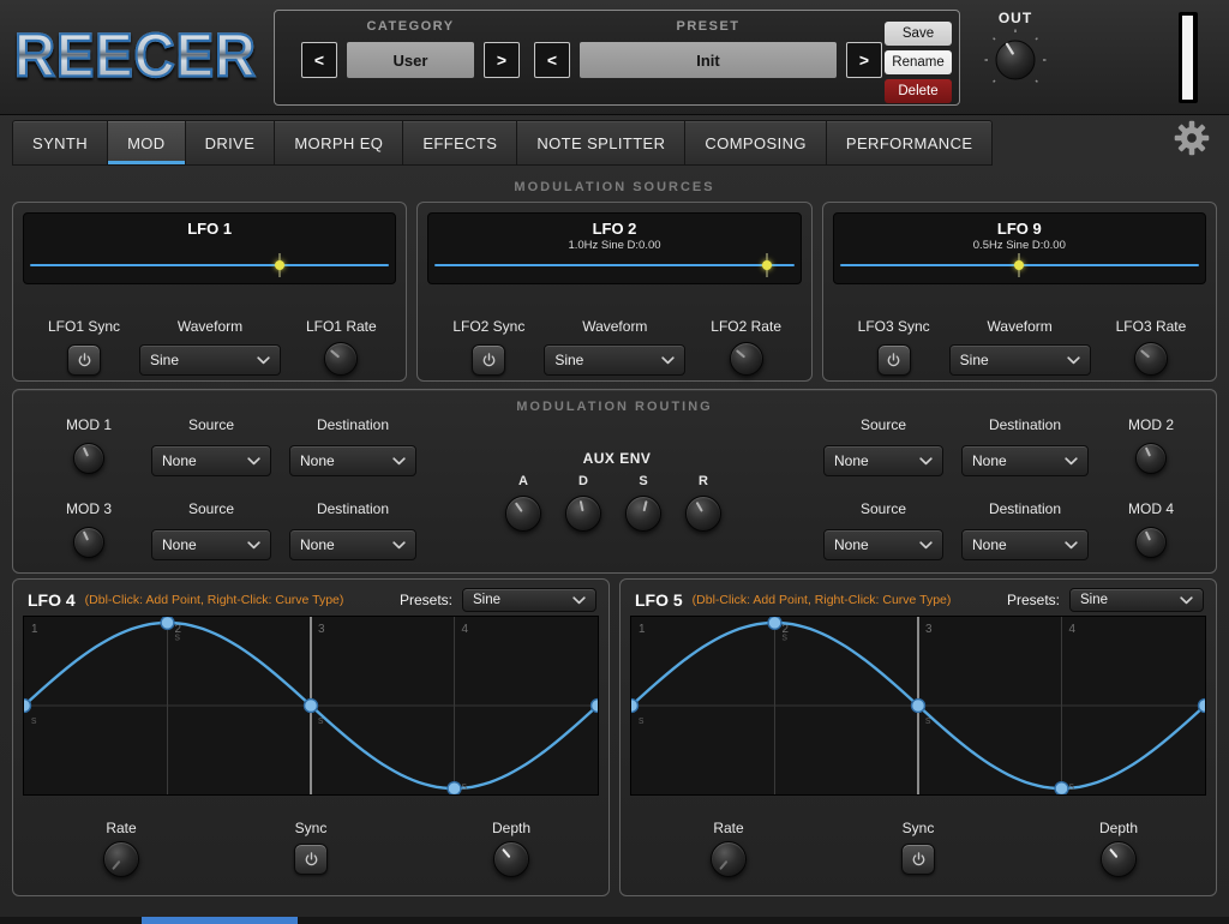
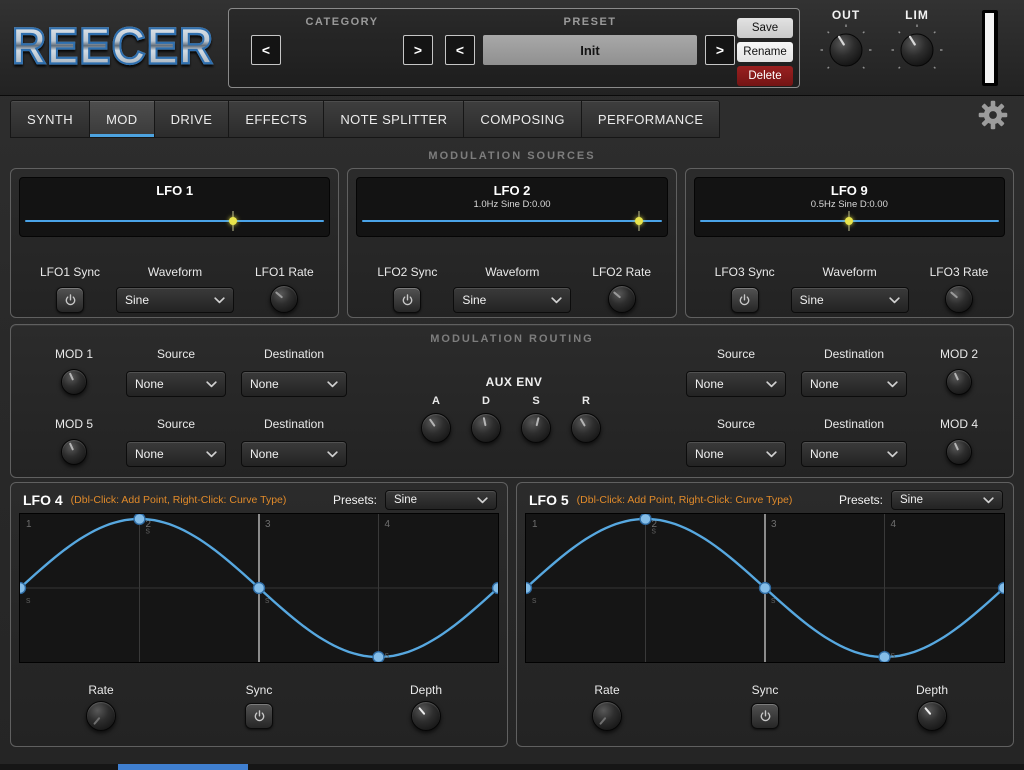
  REECER
  CATEGORY
  <
- User
  >
  PRESET
  <
  Init
  >
  Save
  Rename
  Delete
  OUT
+ LIM
  SYNTH
  MOD
  DRIVE
- MORPH EQ
  EFFECTS
  NOTE SPLITTER
  COMPOSING
  PERFORMANCE
  MODULATION SOURCES
  LFO 1
  LFO1 Sync
  Waveform
  LFO1 Rate
  Sine
  LFO 2
  1.0Hz Sine D:0.00
  LFO2 Sync
  Waveform
  LFO2 Rate
  Sine
  LFO 9
  0.5Hz Sine D:0.00
  LFO3 Sync
  Waveform
  LFO3 Rate
  Sine
  MODULATION ROUTING
  MOD 1
  Source
  None
  Destination
  None
  Source
  None
  Destination
  None
  MOD 2
  AUX ENV
  A
  D
  S
  R
- MOD 3
+ MOD 5
  Source
  None
  Destination
  None
  Source
  None
  Destination
  None
  MOD 4
  LFO 4
  (Dbl-Click: Add Point, Right-Click: Curve Type)
  Presets:
  Sine
  1
  2
  3
  4
  s
  s
  s
  s
  Rate
  Sync
  Depth
  LFO 5
  (Dbl-Click: Add Point, Right-Click: Curve Type)
  Presets:
  Sine
  1
  2
  3
  4
  s
  s
  s
  s
  Rate
  Sync
  Depth
